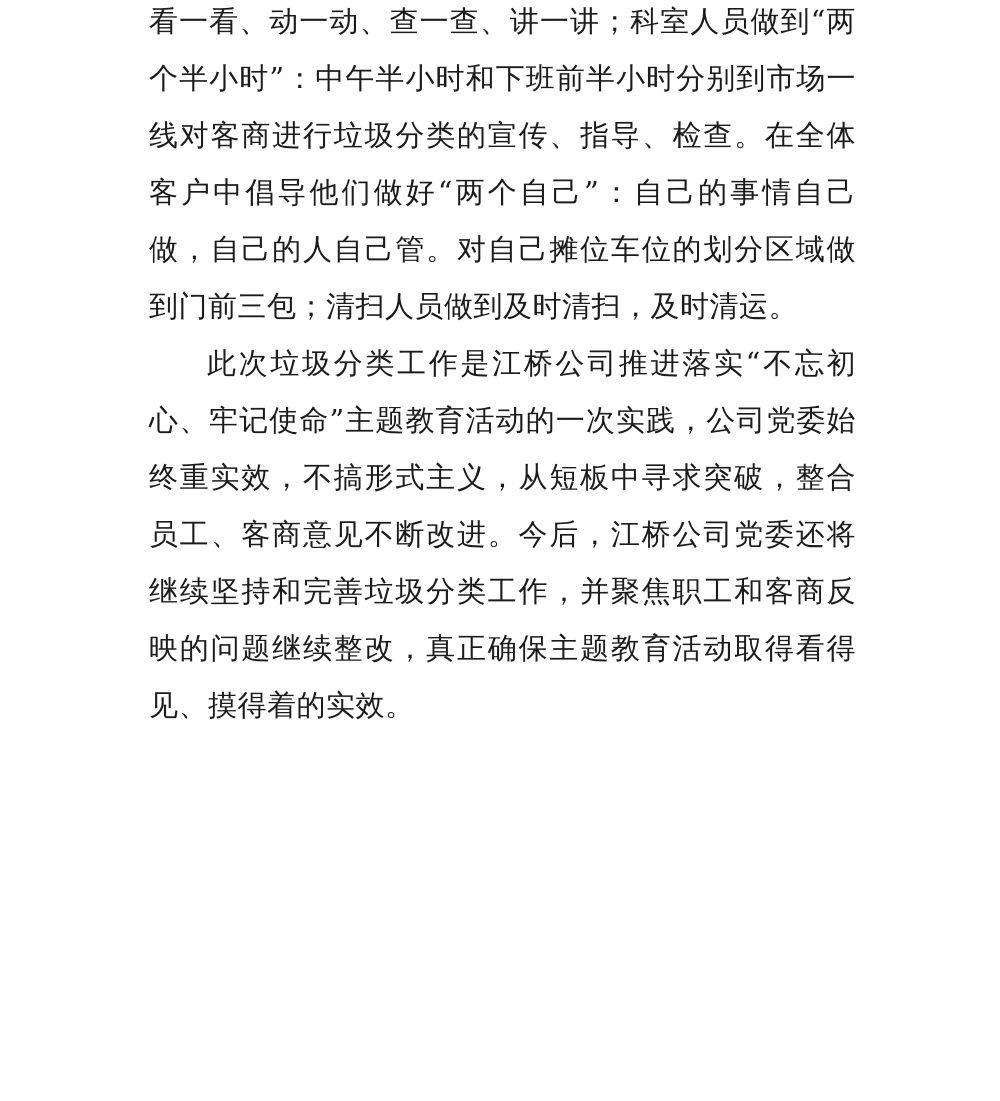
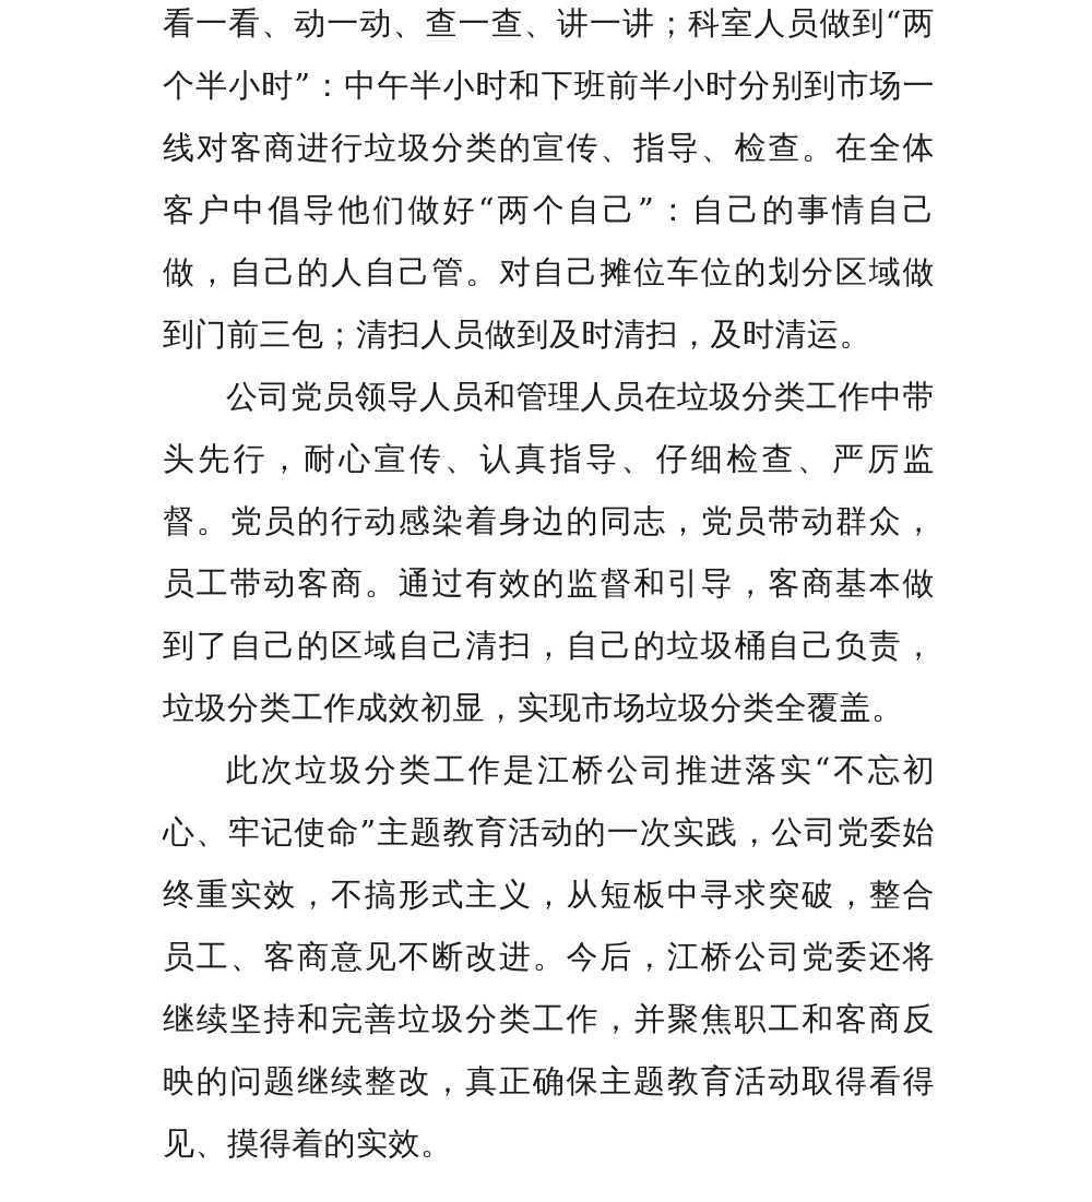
  看一看、动一动、查一查、讲一讲；科室人员做到“两个半小时”：中午半小时和下班前半小时分别到市场一线对客商进行垃圾分类的宣传、指导、检查。在全体客户中倡导他们做好“两个自己”：自己的事情自己做，自己的人自己管。对自己摊位车位的划分区域做到门前三包；清扫人员做到及时清扫，及时清运。
+ 公司党员领导人员和管理人员在垃圾分类工作中带头先行，耐心宣传、认真指导、仔细检查、严厉监督。党员的行动感染着身边的同志，党员带动群众，员工带动客商。通过有效的监督和引导，客商基本做到了自己的区域自己清扫，自己的垃圾桶自己负责，垃圾分类工作成效初显，实现市场垃圾分类全覆盖。
  此次垃圾分类工作是江桥公司推进落实“不忘初心、牢记使命”主题教育活动的一次实践，公司党委始终重实效，不搞形式主义，从短板中寻求突破，整合员工、客商意见不断改进。今后，江桥公司党委还将继续坚持和完善垃圾分类工作，并聚焦职工和客商反映的问题继续整改，真正确保主题教育活动取得看得见、摸得着的实效。
